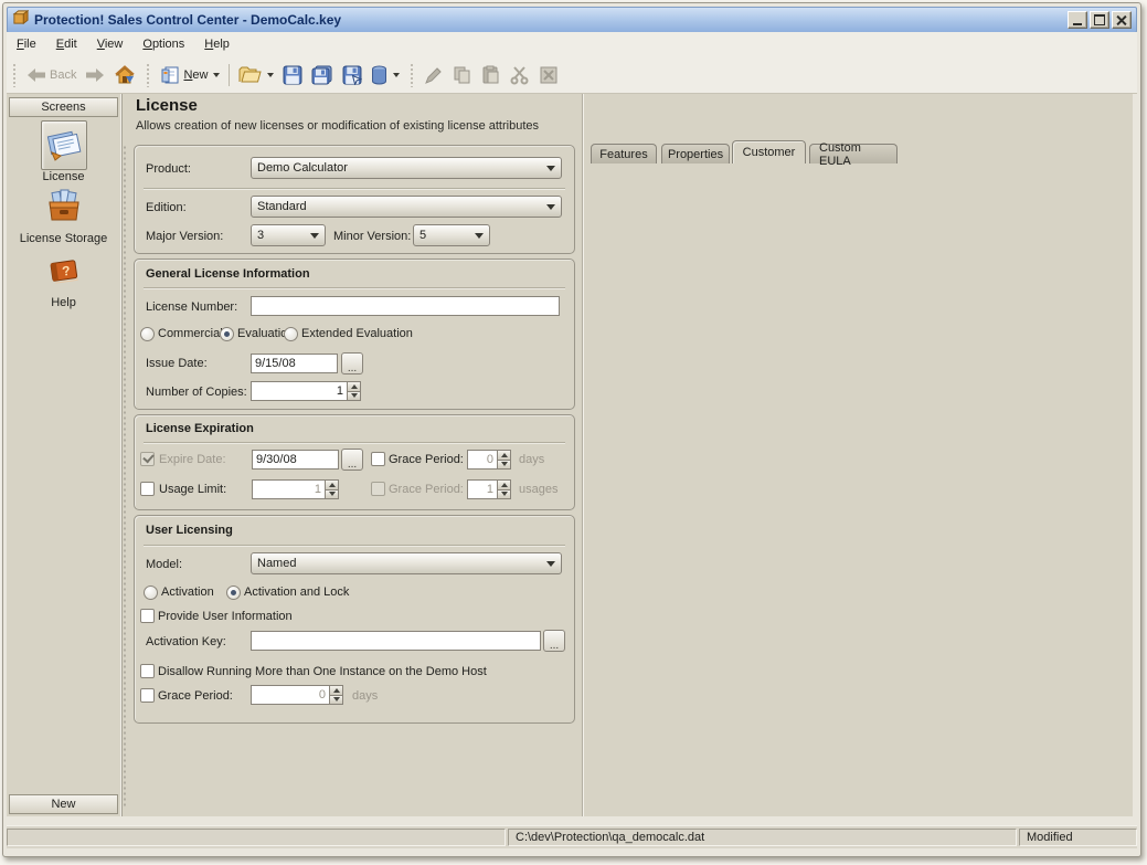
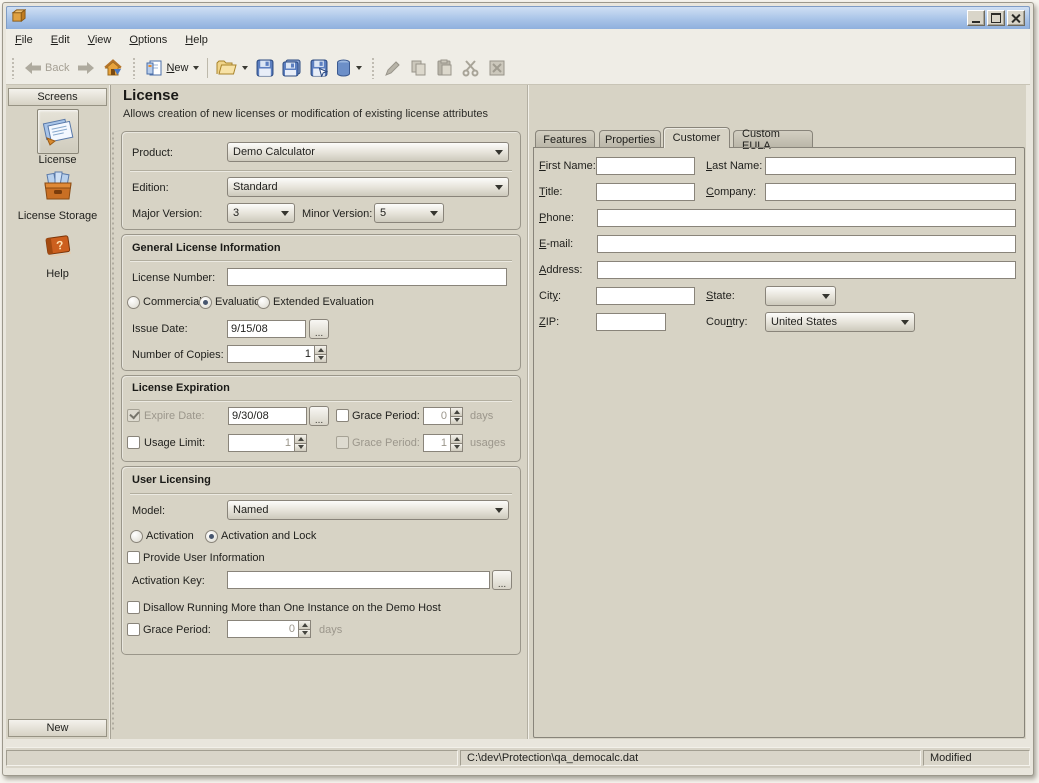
- Protection! Sales Control Center - DemoCalc.key
  File
  Edit
  View
  Options
  Help
  Back
  New
  Screens
  License
  License Storage
  Help
  New
  License
  Allows creation of new licenses or modification of existing license attributes
  Product:
  Demo Calculator
  Edition:
  Standard
  Major Version:
  3
  Minor Version:
  5
  General License Information
  License Number:
  Commercia
  Evaluati
  Extended Evaluation
  Issue Date:
  9/15/08
  ...
  Number of Copies:
  1
  License Expiration
  Expire Date:
  9/30/08
  ...
  Grace Period:
  0
  days
  Usage Limit:
  1
  Grace Period:
  1
  usages
  User Licensing
  Model:
  Named
  Activation
  Activation and Lock
  Provide User Information
  Activation Key:
  ...
  Disallow Running More than One Instance on the Demo Host
  Grace Period:
  0
  days
  Features
  Properties
  Customer
  Custom EULA
+ First Name:
+ Last Name:
+ Title:
+ Company:
+ Phone:
+ E-mail:
+ Address:
+ City:
+ State:
+ ZIP:
+ Country:
+ United States
  C:\dev\Protection\qa_democalc.dat
  Modified
